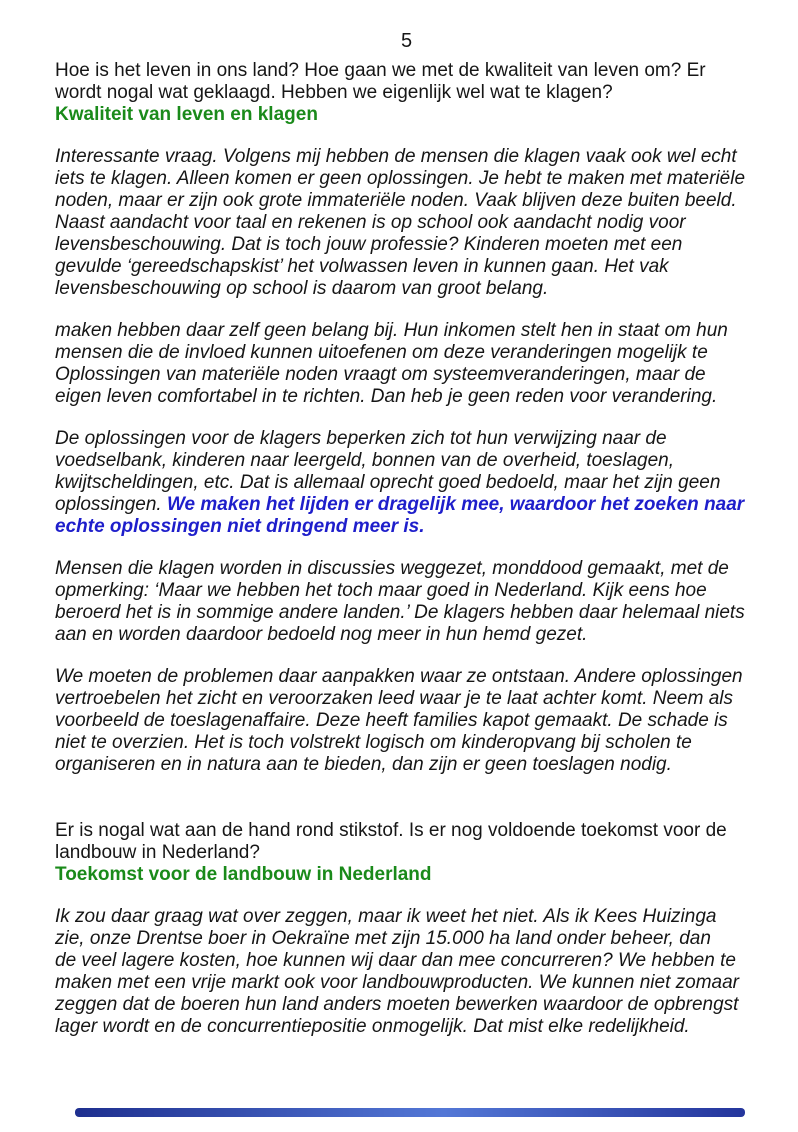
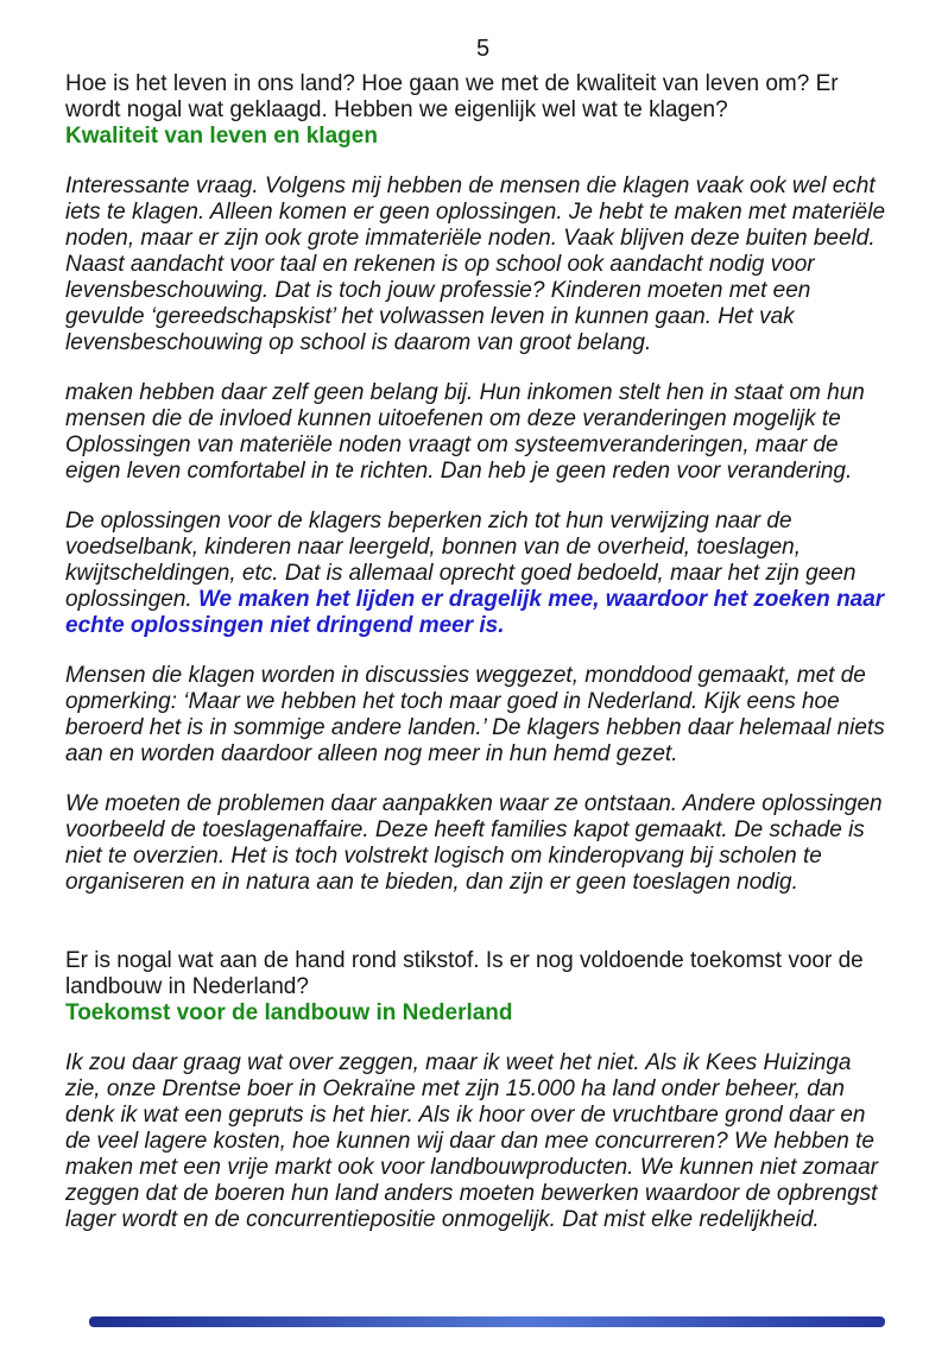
  5
  Hoe is het leven in ons land? Hoe gaan we met de kwaliteit van leven om? Er
  wordt nogal wat geklaagd. Hebben we eigenlijk wel wat te klagen?
  Kwaliteit van leven en klagen
  Interessante vraag. Volgens mij hebben de mensen die klagen vaak ook wel echt
  iets te klagen. Alleen komen er geen oplossingen. Je hebt te maken met materiële
  noden, maar er zijn ook grote immateriële noden. Vaak blijven deze buiten beeld.
  Naast aandacht voor taal en rekenen is op school ook aandacht nodig voor
  levensbeschouwing. Dat is toch jouw professie? Kinderen moeten met een
  gevulde ‘gereedschapskist’ het volwassen leven in kunnen gaan. Het vak
  levensbeschouwing op school is daarom van groot belang.
  maken hebben daar zelf geen belang bij. Hun inkomen stelt hen in staat om hun
  mensen die de invloed kunnen uitoefenen om deze veranderingen mogelijk te
  Oplossingen van materiële noden vraagt om systeemveranderingen, maar de
  eigen leven comfortabel in te richten. Dan heb je geen reden voor verandering.
  De oplossingen voor de klagers beperken zich tot hun verwijzing naar de
  voedselbank, kinderen naar leergeld, bonnen van de overheid, toeslagen,
  kwijtscheldingen, etc. Dat is allemaal oprecht goed bedoeld, maar het zijn geen
  oplossingen. We maken het lijden er dragelijk mee, waardoor het zoeken naar
  echte oplossingen niet dringend meer is.
  Mensen die klagen worden in discussies weggezet, monddood gemaakt, met de
  opmerking: ‘Maar we hebben het toch maar goed in Nederland. Kijk eens hoe
  beroerd het is in sommige andere landen.’ De klagers hebben daar helemaal niets
- aan en worden daardoor bedoeld nog meer in hun hemd gezet.
+ aan en worden daardoor alleen nog meer in hun hemd gezet.
  We moeten de problemen daar aanpakken waar ze ontstaan. Andere oplossingen
- vertroebelen het zicht en veroorzaken leed waar je te laat achter komt. Neem als
  voorbeeld de toeslagenaffaire. Deze heeft families kapot gemaakt. De schade is
  niet te overzien. Het is toch volstrekt logisch om kinderopvang bij scholen te
  organiseren en in natura aan te bieden, dan zijn er geen toeslagen nodig.
  Er is nogal wat aan de hand rond stikstof. Is er nog voldoende toekomst voor de
  landbouw in Nederland?
  Toekomst voor de landbouw in Nederland
  Ik zou daar graag wat over zeggen, maar ik weet het niet. Als ik Kees Huizinga
  zie, onze Drentse boer in Oekraïne met zijn 15.000 ha land onder beheer, dan
+ denk ik wat een gepruts is het hier. Als ik hoor over de vruchtbare grond daar en
  de veel lagere kosten, hoe kunnen wij daar dan mee concurreren? We hebben te
  maken met een vrije markt ook voor landbouwproducten. We kunnen niet zomaar
  zeggen dat de boeren hun land anders moeten bewerken waardoor de opbrengst
  lager wordt en de concurrentiepositie onmogelijk. Dat mist elke redelijkheid.
